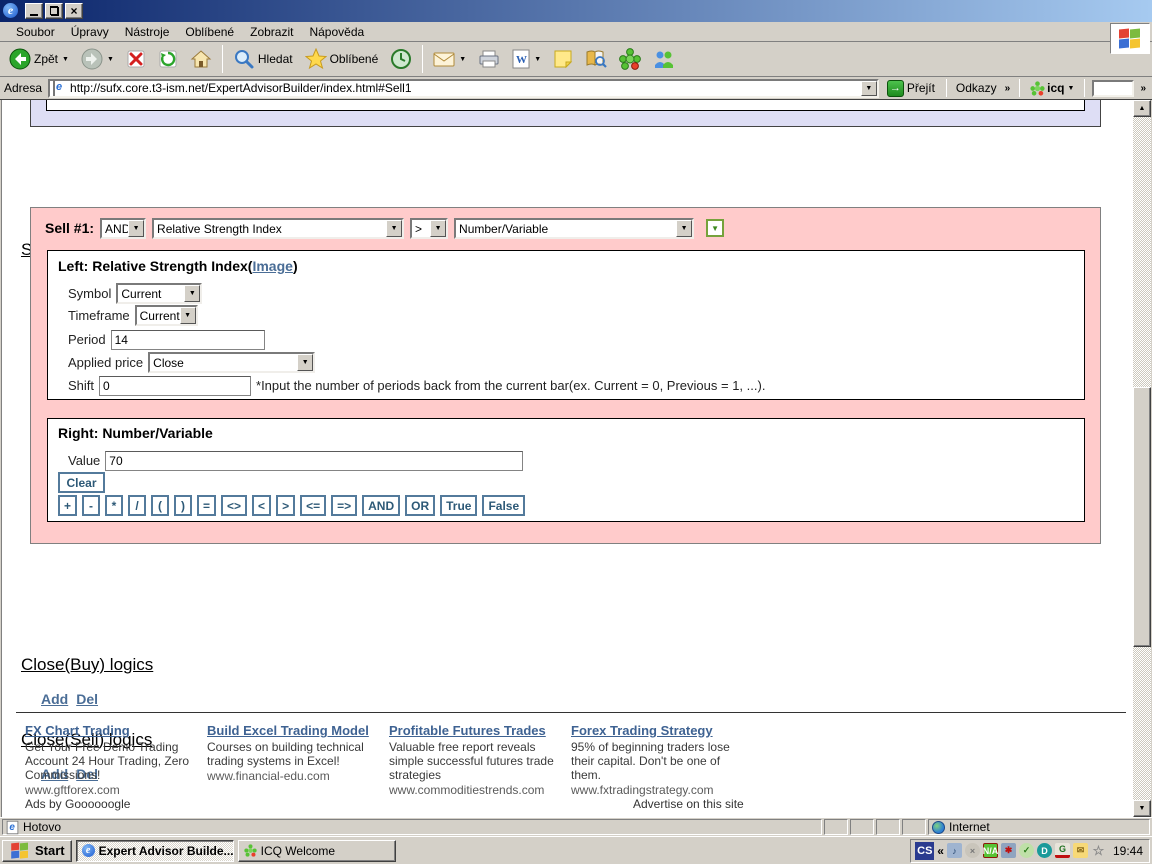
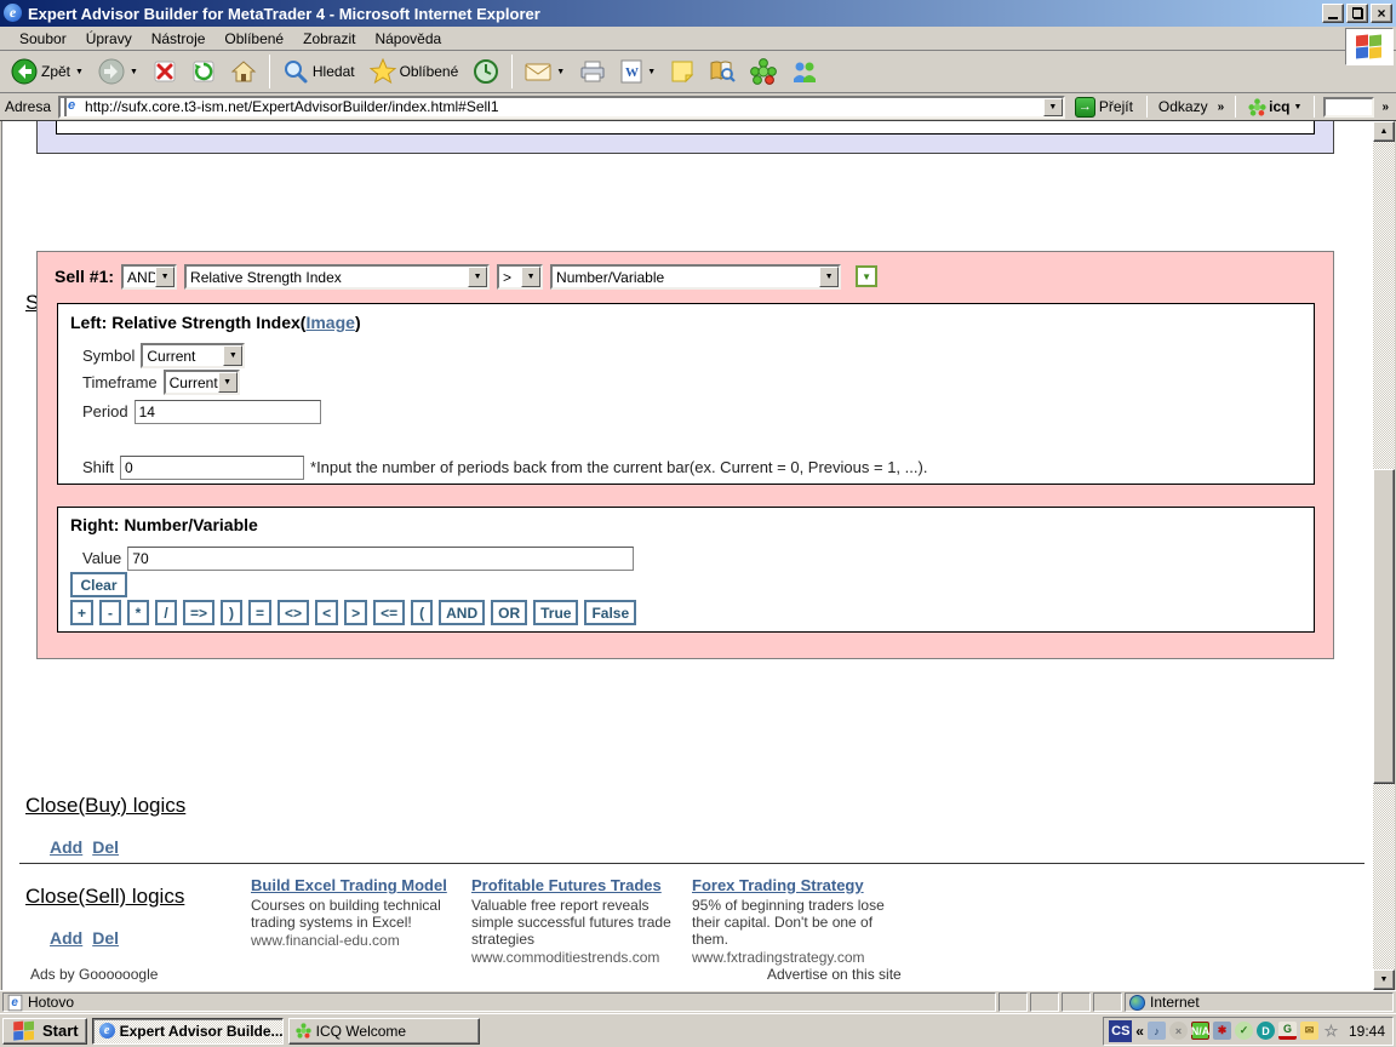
  e
+ Expert Advisor Builder for MetaTrader 4 - Microsoft Internet Explorer
  ×
  Soubor
  Úpravy
  Nástroje
  Oblíbené
  Zobrazit
  Nápověda
  Zpět
  Hledat
  Oblíbené
  W
  Adresa
  http://sufx.core.t3-ism.net/ExpertAdvisorBuilder/index.html#Sell1
  →
  Přejít
  Odkazy
  »
  icq
  »
  Sell #1:
  AND
  Relative Strength Index
  >
  Number/Variable
  ▼
  Left: Relative Strength Index(Image)
  Symbol
  Current
  Timeframe
  Current
  Period
  14
- Applied price
- Close
  Shift
  0
  *Input the number of periods back from the current bar(ex. Current = 0, Previous = 1, ...).
  Right: Number/Variable
  Value
  70
  Clear
  +
  -
  *
  /
- (
+ =>
  )
  =
  <>
  <
  >
  <=
- =>
+ (
  AND
  OR
  True
  False
  Close(Buy) logics
  Add Del
  Close(Sell) logics
  Add Del
- FX Chart Trading
- Get Your Free Demo Trading Account 24 Hour Trading, Zero Commissions!
- www.gftforex.com
  Build Excel Trading Model
  Courses on building technical trading systems in Excel!
  www.financial-edu.com
  Profitable Futures Trades
  Valuable free report reveals simple successful futures trade strategies
  www.commoditiestrends.com
  Forex Trading Strategy
  95% of beginning traders lose their capital. Don't be one of them.
  www.fxtradingstrategy.com
  Ads by Goooooogle
  Advertise on this site
  Hotovo
  Internet
  Start
  e
  Expert Advisor Builde...
  ICQ Welcome
  CS
  «
  ♪
  ×
  N/A
  ✱
  ✓
  D
  G
  ✉
  ☆
  19:44
